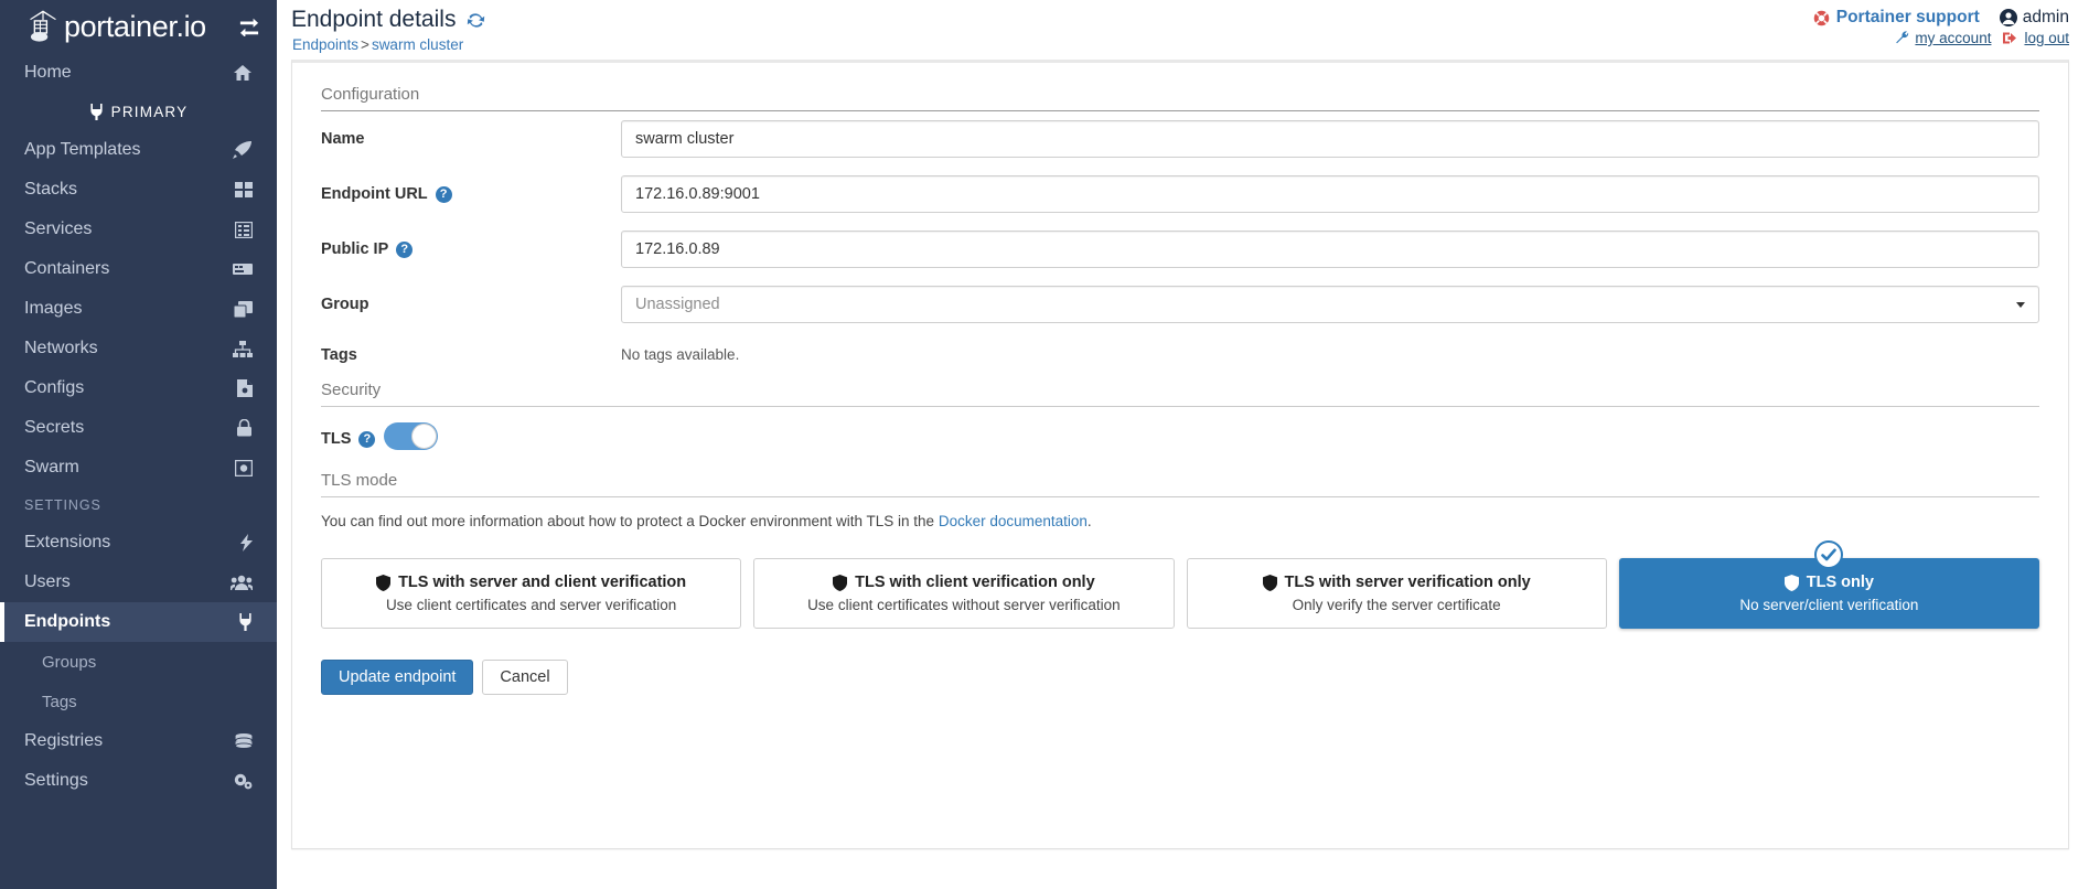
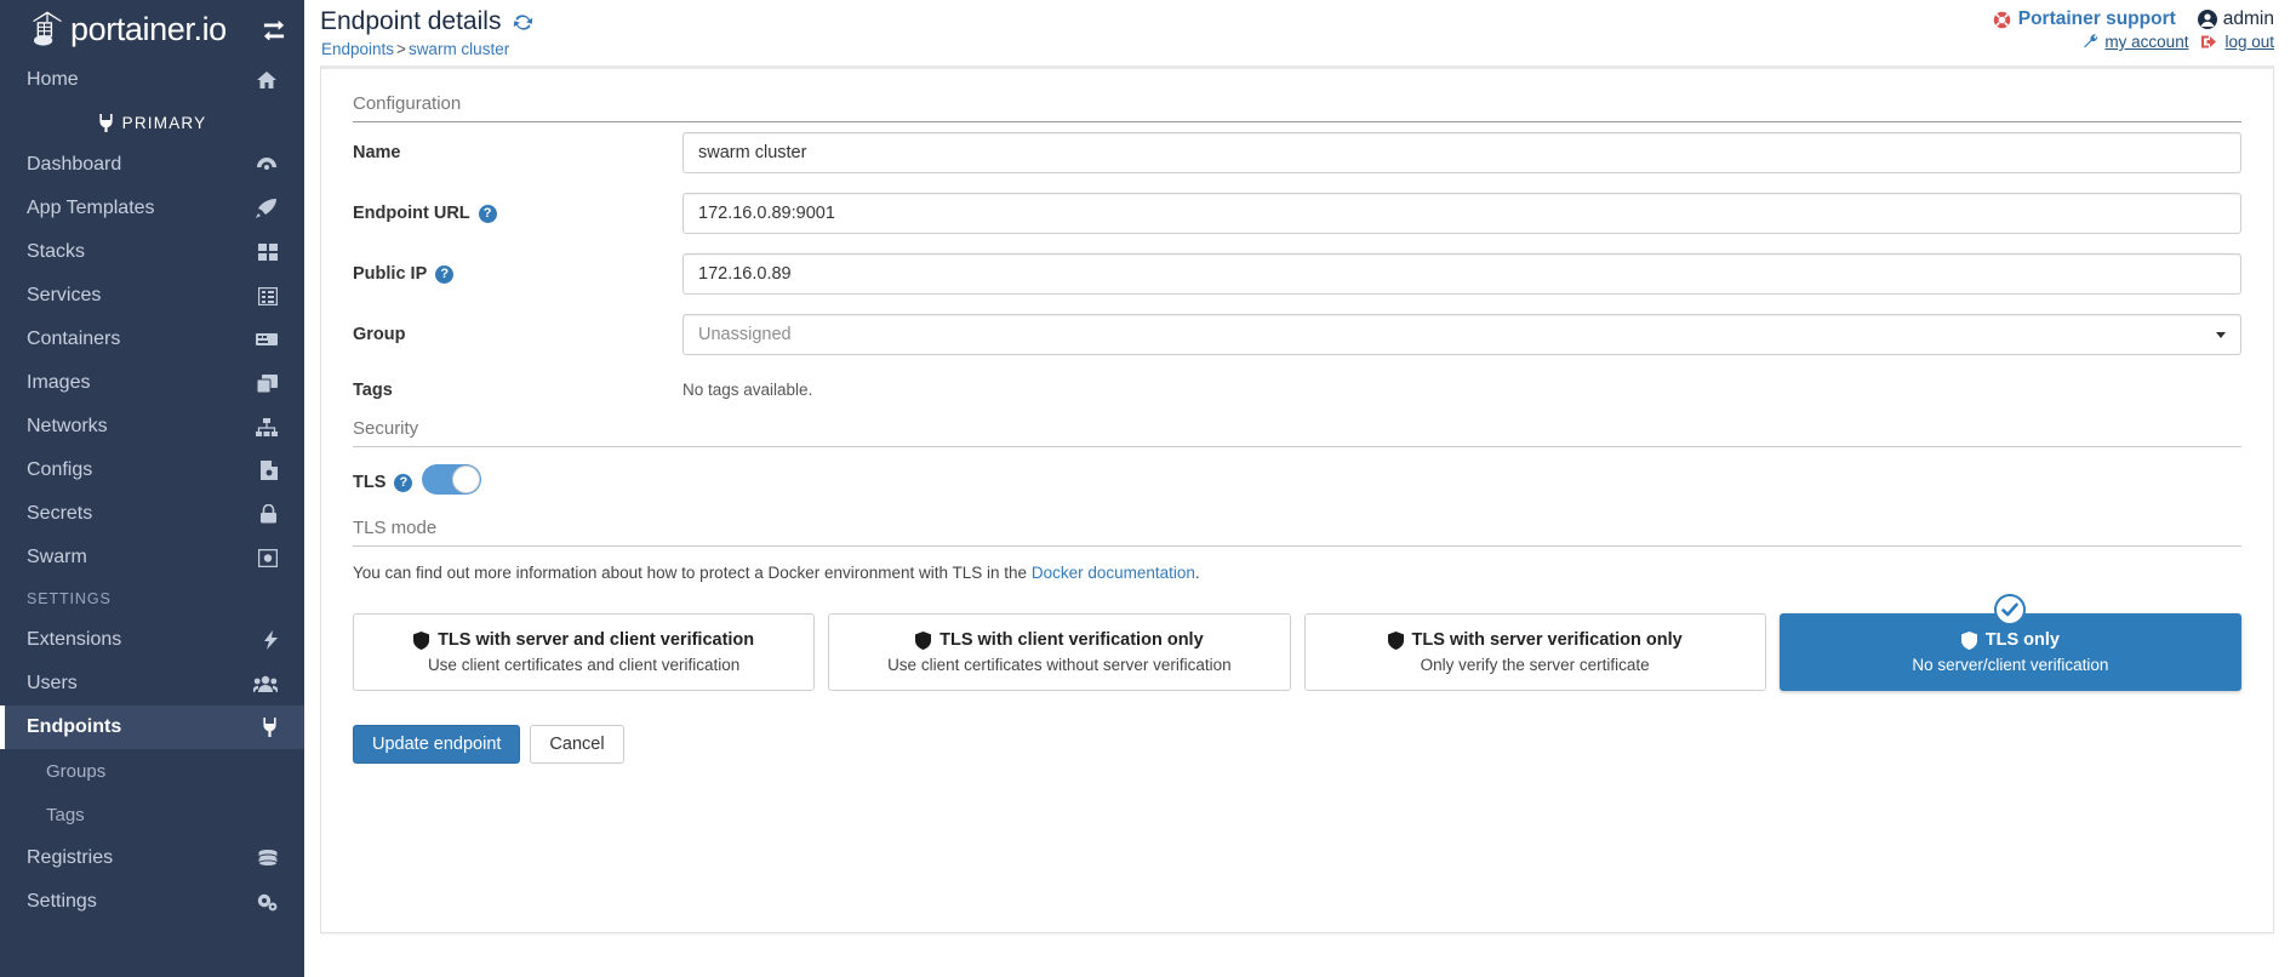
  portainer.io
  Home
  PRIMARY
+ Dashboard
  App Templates
  Stacks
  Services
  Containers
  Images
  Networks
  Configs
  Secrets
  Swarm
  SETTINGS
  Extensions
  Users
  Endpoints
  Groups
  Tags
  Registries
  Settings
  Endpoint details
  Endpoints > swarm cluster
  Portainer support
  admin
  my account
  log out
  Configuration
  Name
  swarm cluster
  Endpoint URL
  ?
  172.16.0.89:9001
  Public IP
  ?
  172.16.0.89
  Group
  Unassigned
  Tags
  No tags available.
  Security
  TLS
  ?
  TLS mode
  You can find out more information about how to protect a Docker environment with TLS in the Docker documentation.
  TLS with server and client verification
- Use client certificates and server verification
+ Use client certificates and client verification
  TLS with client verification only
  Use client certificates without server verification
  TLS with server verification only
  Only verify the server certificate
  TLS only
  No server/client verification
  Update endpoint
  Cancel
